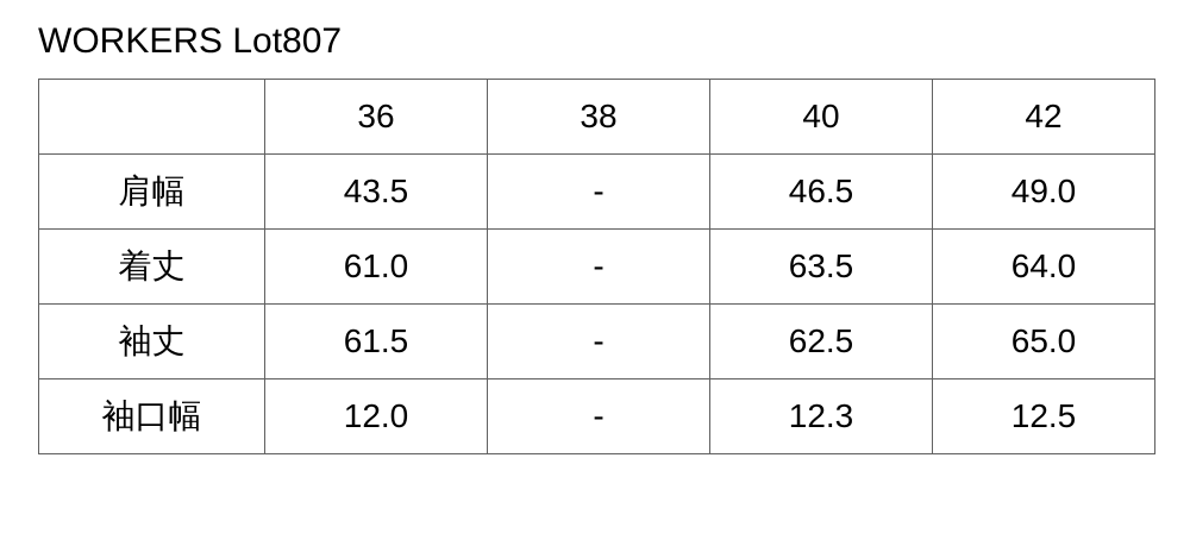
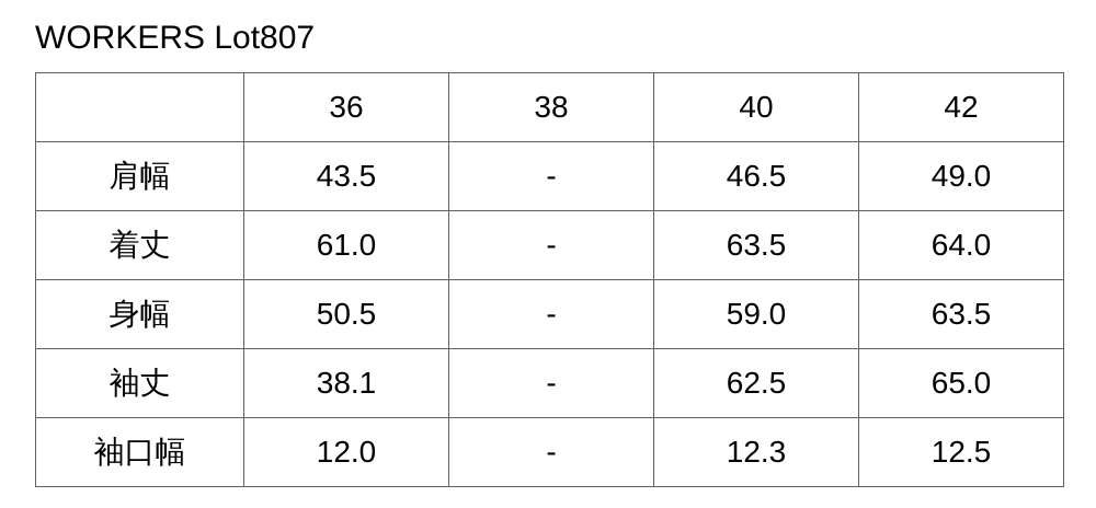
  WORKERS Lot807
  	36	38	40	42
  肩幅	43.5	-	46.5	49.0
  着丈	61.0	-	63.5	64.0
+ 身幅	50.5	-	59.0	63.5
- 袖丈	61.5	-	62.5	65.0
+ 袖丈	38.1	-	62.5	65.0
  袖口幅	12.0	-	12.3	12.5
